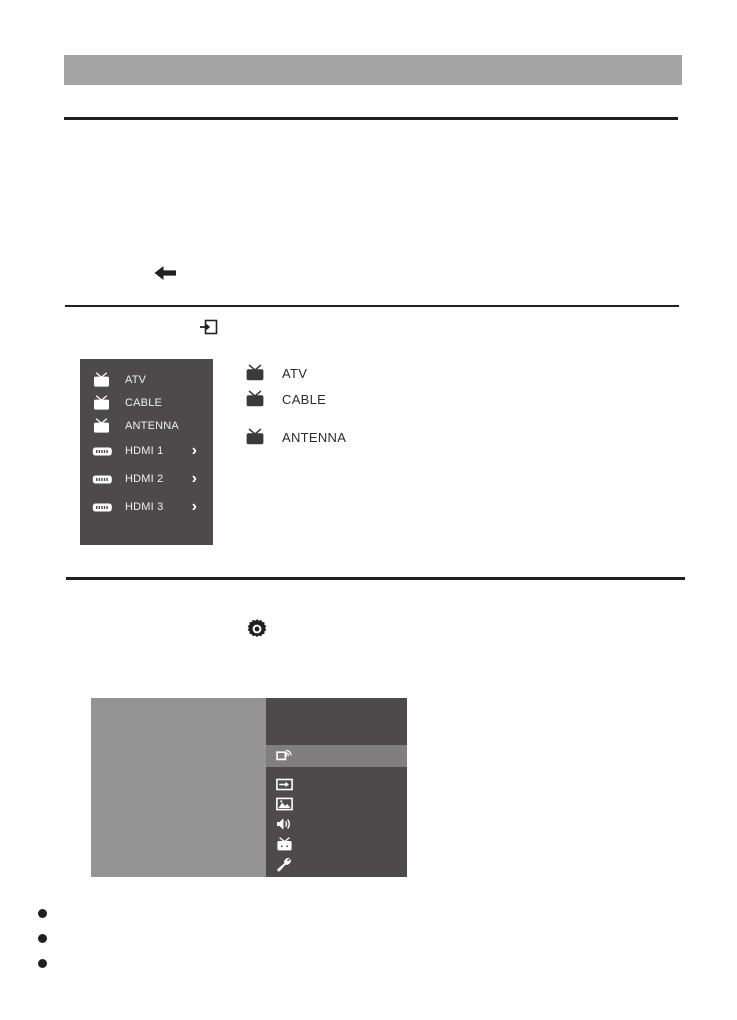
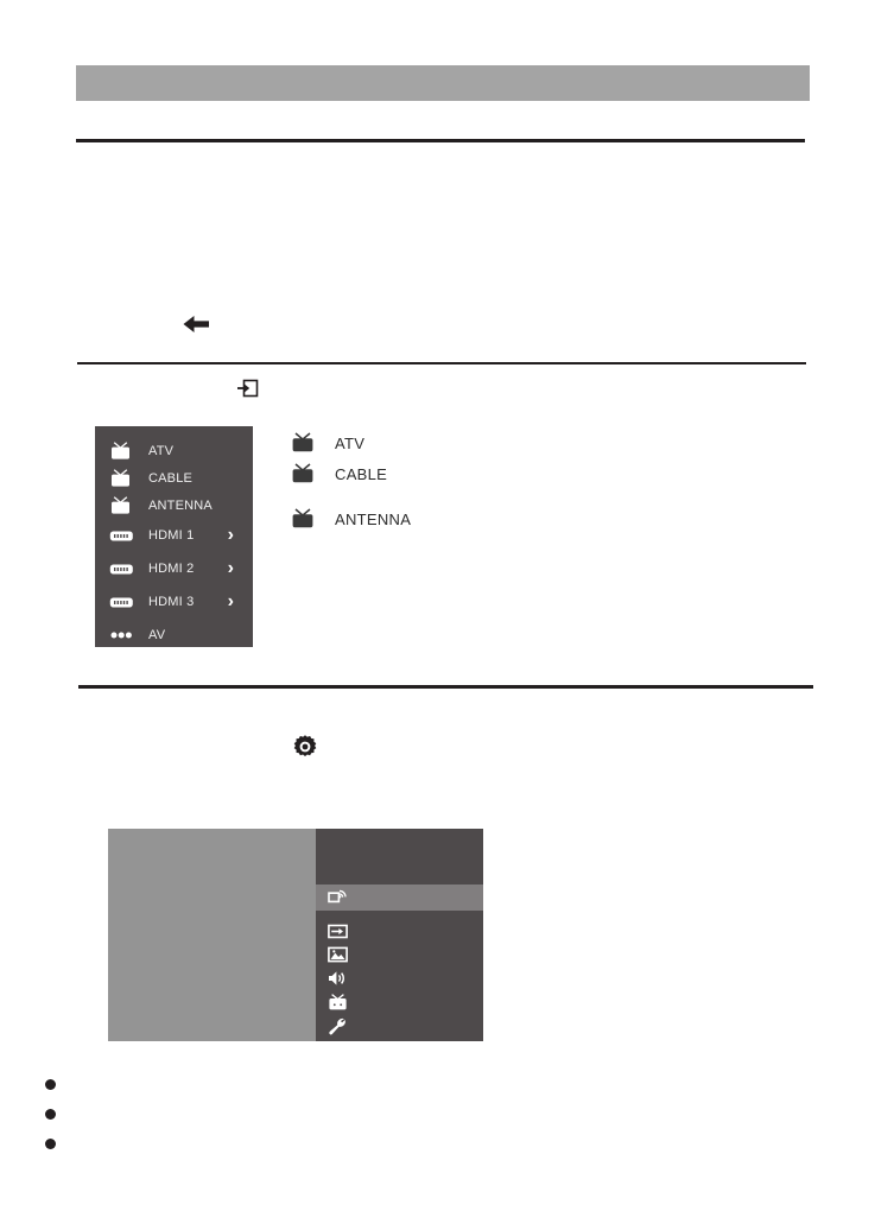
  ATV
  CABLE
  ANTENNA
  HDMI 1
  ›
  HDMI 2
  ›
  HDMI 3
  ›
+ AV
  ATV
  CABLE
  ANTENNA
